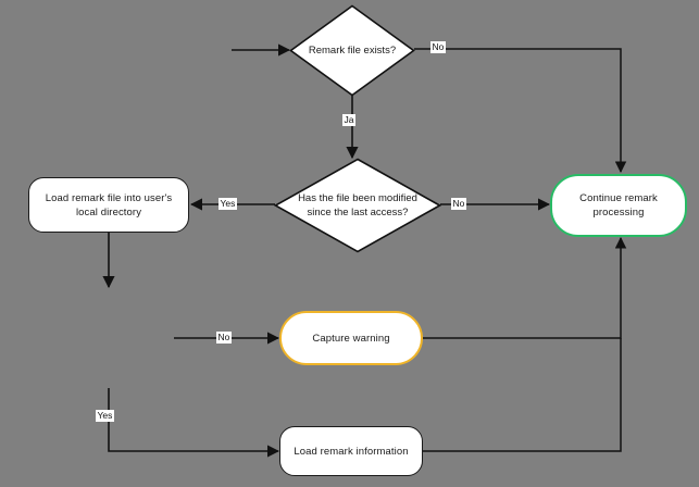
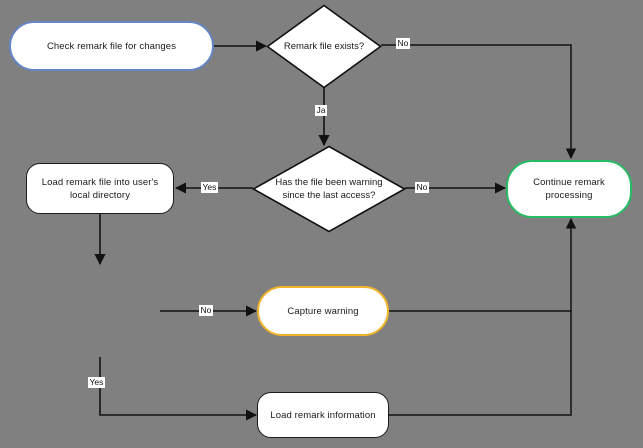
+ Check remark file for changes
  Remark file exists?
- Has the file been modified since the last access?
+ Has the file been warning since the last access?
  Load remark file into user's local directory
  Continue remark processing
  Capture warning
  Load remark information
  No
  Ja
  Yes
  No
  No
  Yes
